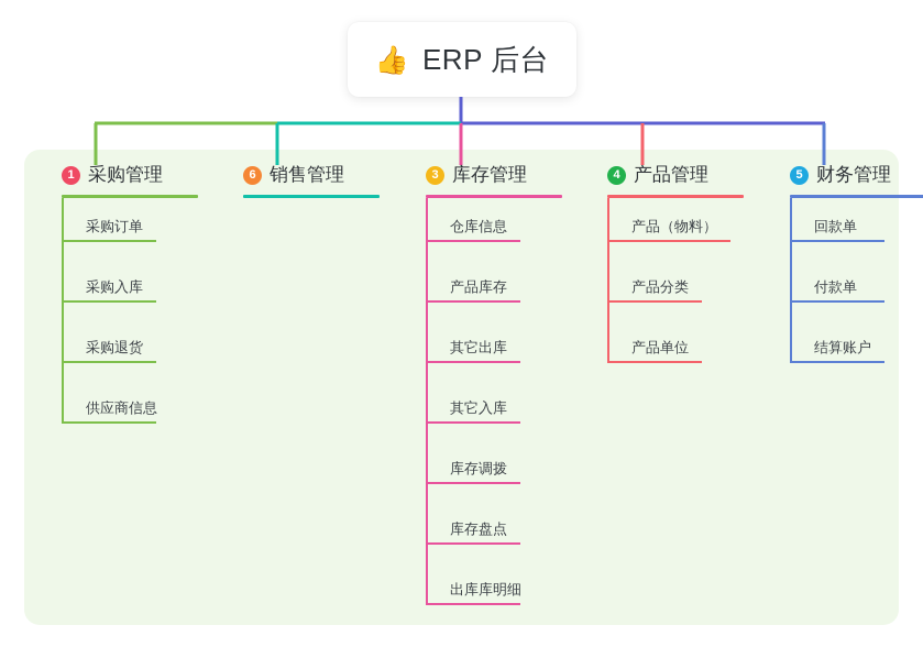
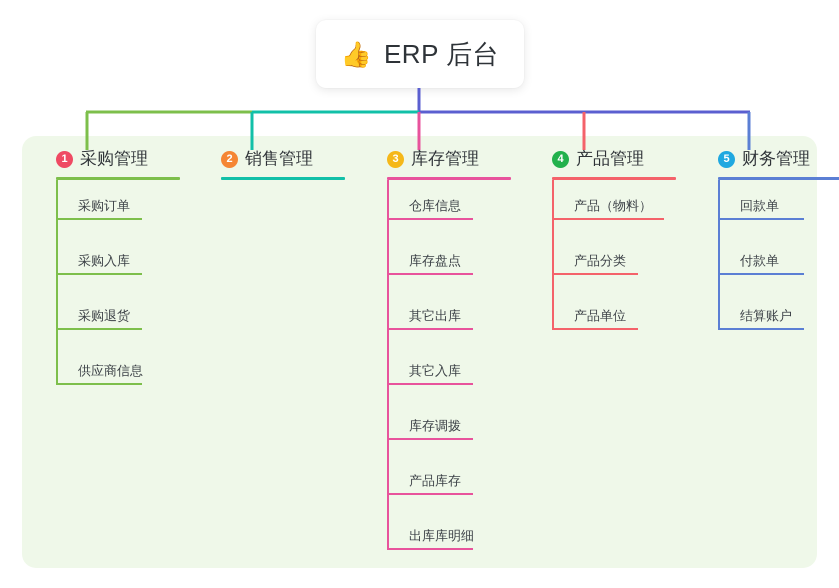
  👍
  ERP 后台
  1
  采购管理
  采购订单
  采购入库
  采购退货
  供应商信息
- 6
+ 2
  销售管理
  3
  库存管理
  仓库信息
- 产品库存
+ 库存盘点
  其它出库
  其它入库
  库存调拨
- 库存盘点
+ 产品库存
  出库库明细
  4
  产品管理
  产品（物料）
  产品分类
  产品单位
  5
  财务管理
  回款单
  付款单
  结算账户
